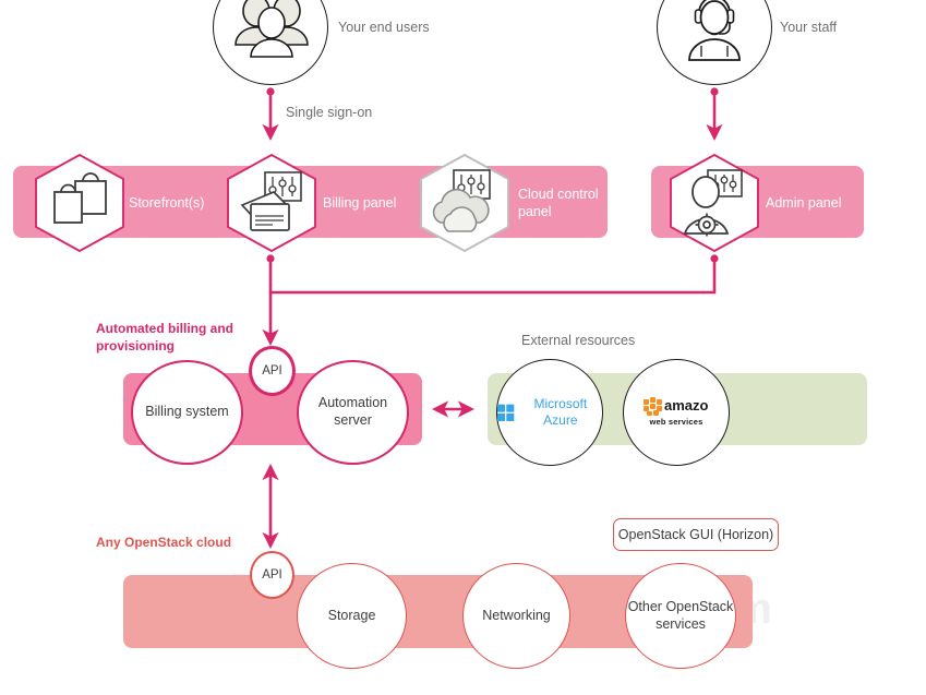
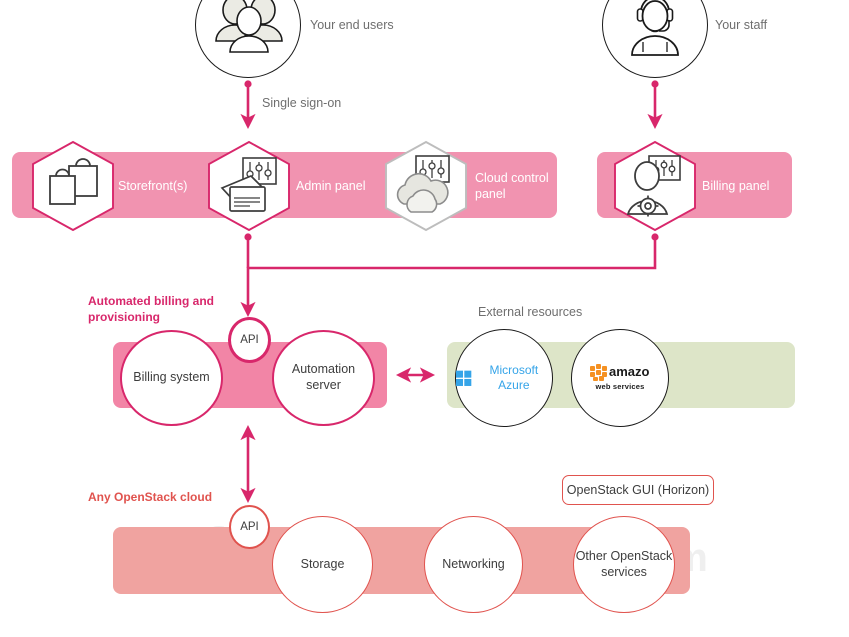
  Your end users
  Your staff
  Single sign-on
  Storefront(s)
- Billing panel
+ Admin panel
  Cloud control panel
- Admin panel
+ Billing panel
  Automated billing and provisioning
  Billing system
  Automation server
  API
  External resources
  Microsoft Azure
  amazo
  web services
  Any OpenStack cloud
  OpenStack GUI (Horizon)
  Storage
  Networking
  Other OpenStack
  services
  API
